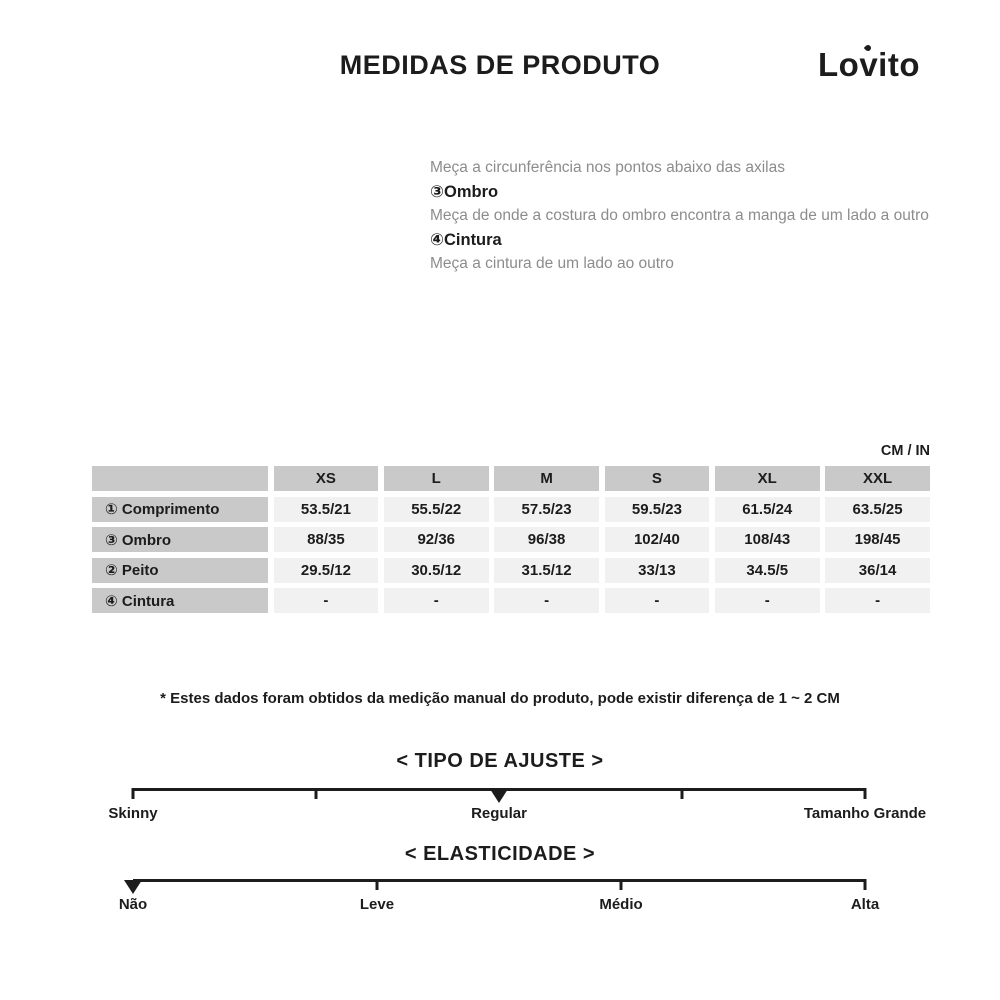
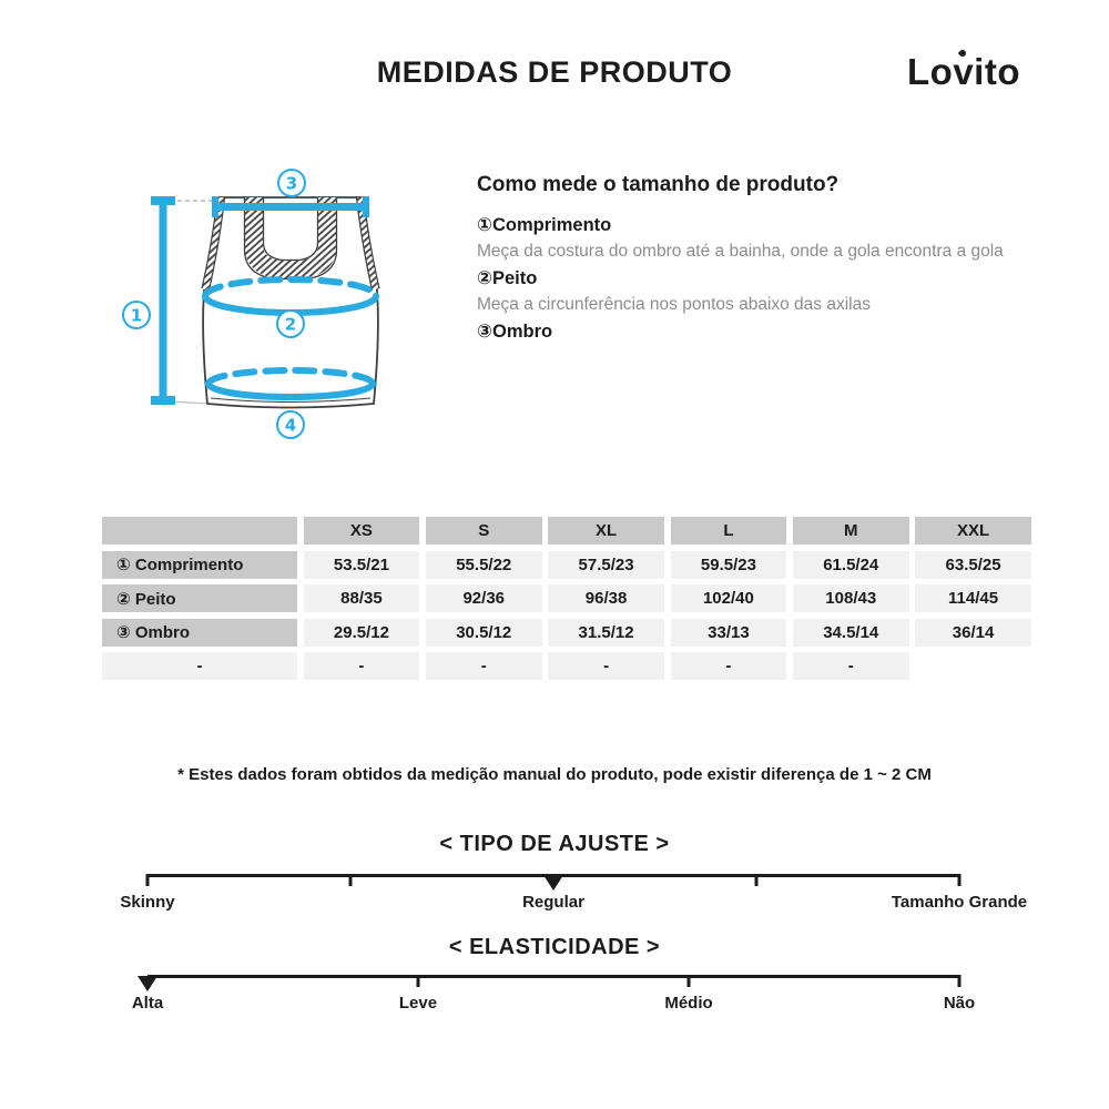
  MEDIDAS DE PRODUTO
  Lovito
+ 1
+ 2
+ 3
+ 4
+ Como mede o tamanho de produto?
+ ①Comprimento
+ Meça da costura do ombro até a bainha, onde a gola encontra a gola
+ ②Peito
  Meça a circunferência nos pontos abaixo das axilas
  ③Ombro
- Meça de onde a costura do ombro encontra a manga de um lado a outro
- ④Cintura
- Meça a cintura de um lado ao outro
- CM / IN
  XS
- L
+ S
- M
+ XL
- S
+ L
- XL
+ M
  XXL
  ① Comprimento
  53.5/21
  55.5/22
  57.5/23
  59.5/23
  61.5/24
  63.5/25
- ③ Ombro
+ ② Peito
  88/35
  92/36
  96/38
  102/40
  108/43
- 198/45
+ 114/45
- ② Peito
+ ③ Ombro
  29.5/12
  30.5/12
  31.5/12
  33/13
- 34.5/5
+ 34.5/14
  36/14
- ④ Cintura
  -
  -
  -
  -
  -
  -
  * Estes dados foram obtidos da medição manual do produto, pode existir diferença de 1 ~ 2 CM
  < TIPO DE AJUSTE >
  Skinny
  Regular
  Tamanho Grande
  < ELASTICIDADE >
- Não
+ Alta
  Leve
  Médio
- Alta
+ Não
